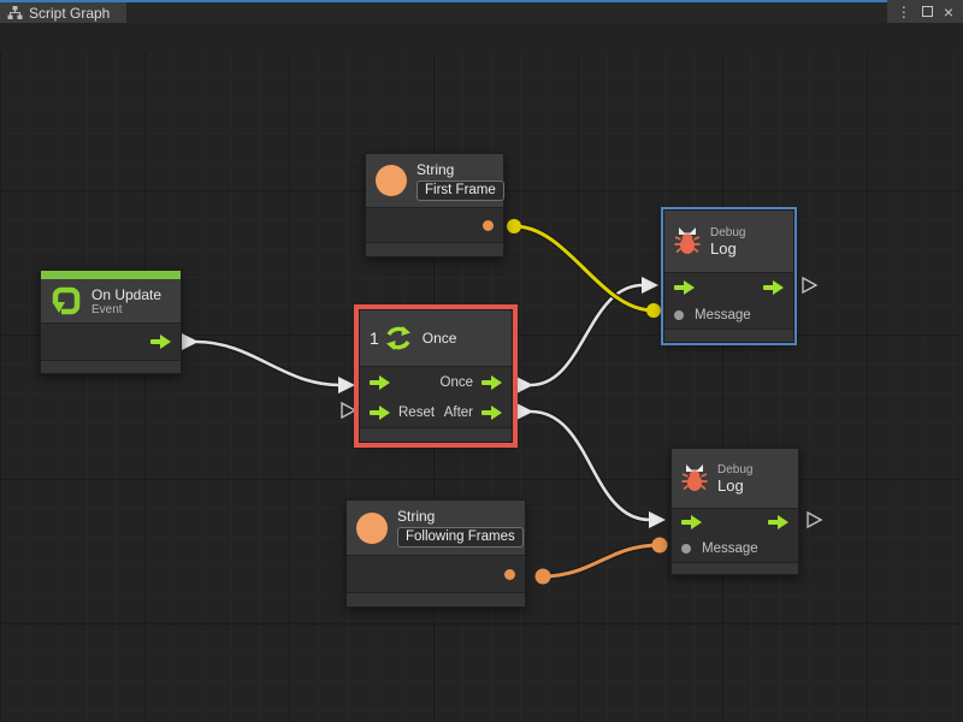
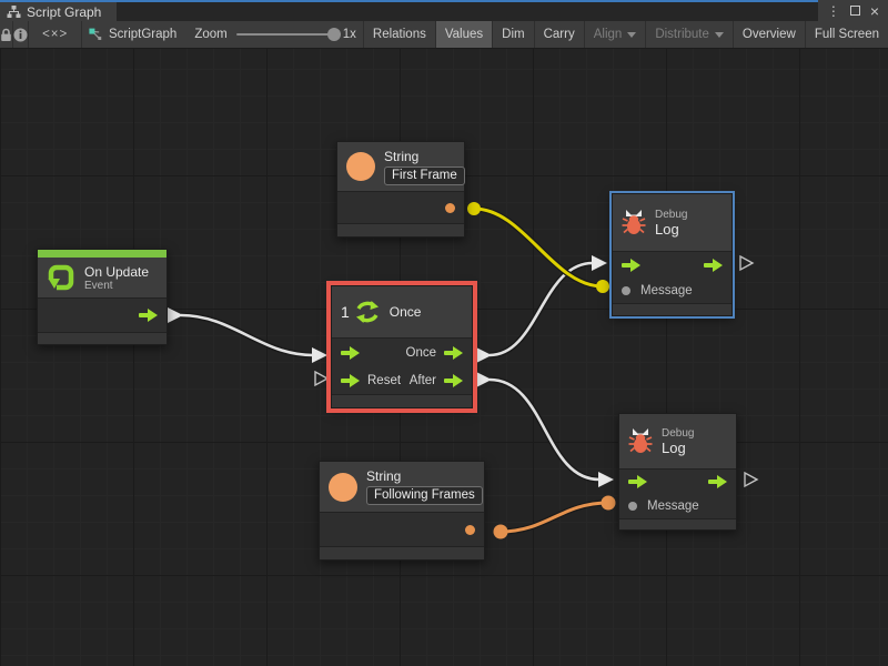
  Script Graph
  ⋮
  ×
+ <×>
+ ScriptGraph
+ Zoom
+ 1x
+ Relations
+ Values
+ Dim
+ Carry
+ Align
+ Distribute
+ Overview
+ Full Screen
  String
  First Frame
  On Update
  Event
  1
  Once
  Once
  Reset
  After
  Debug
  Log
  Message
  Debug
  Log
  Message
  String
  Following Frames
